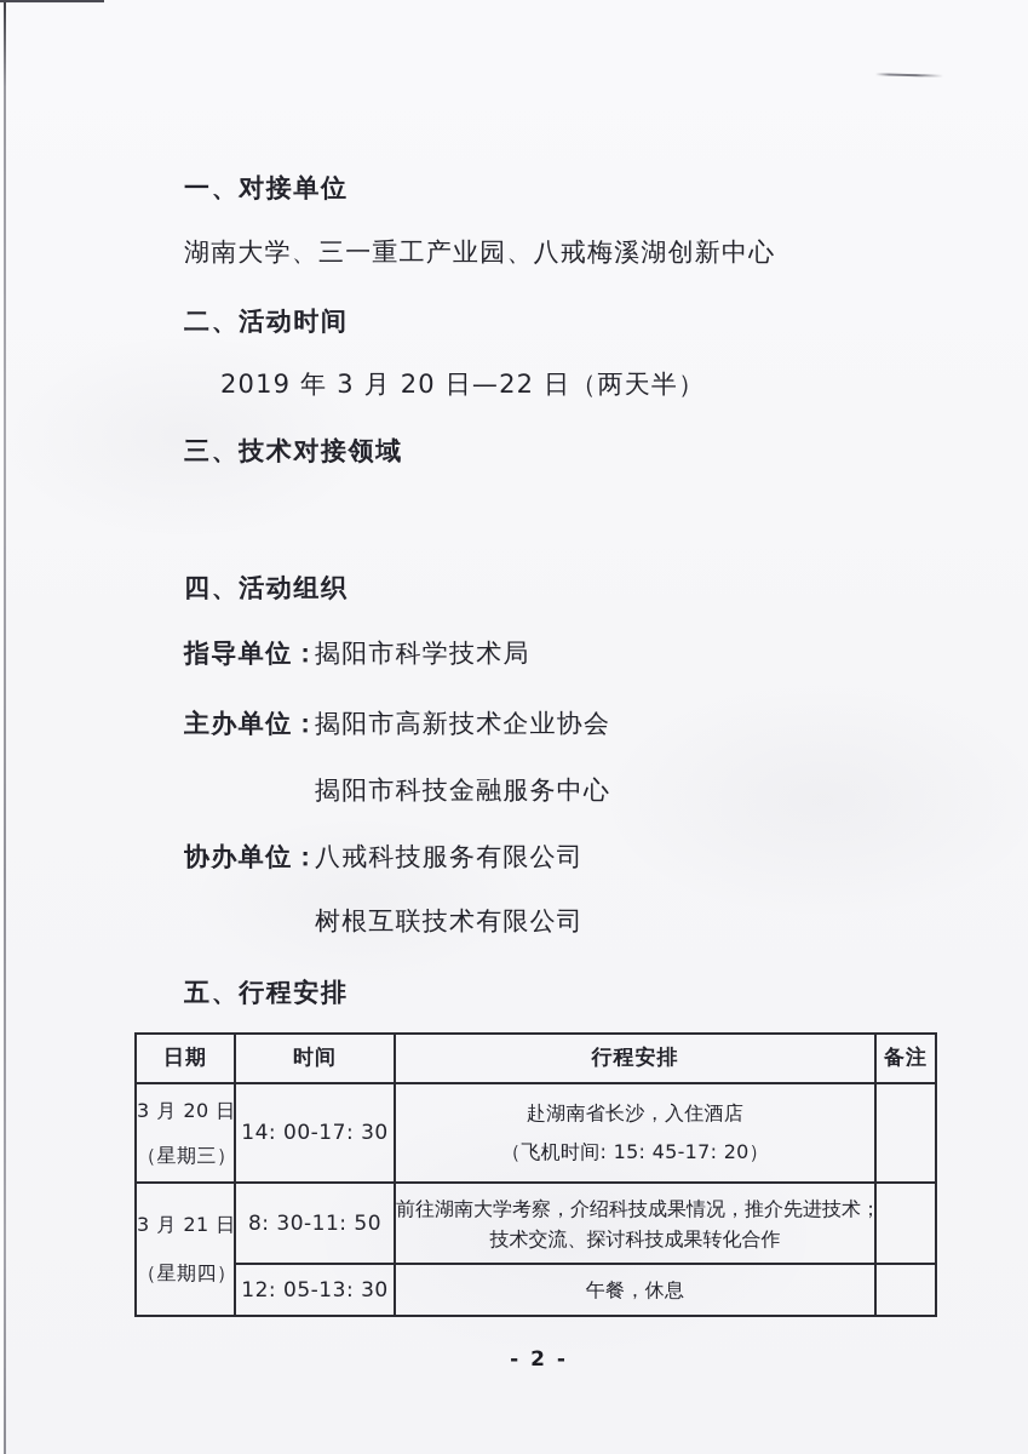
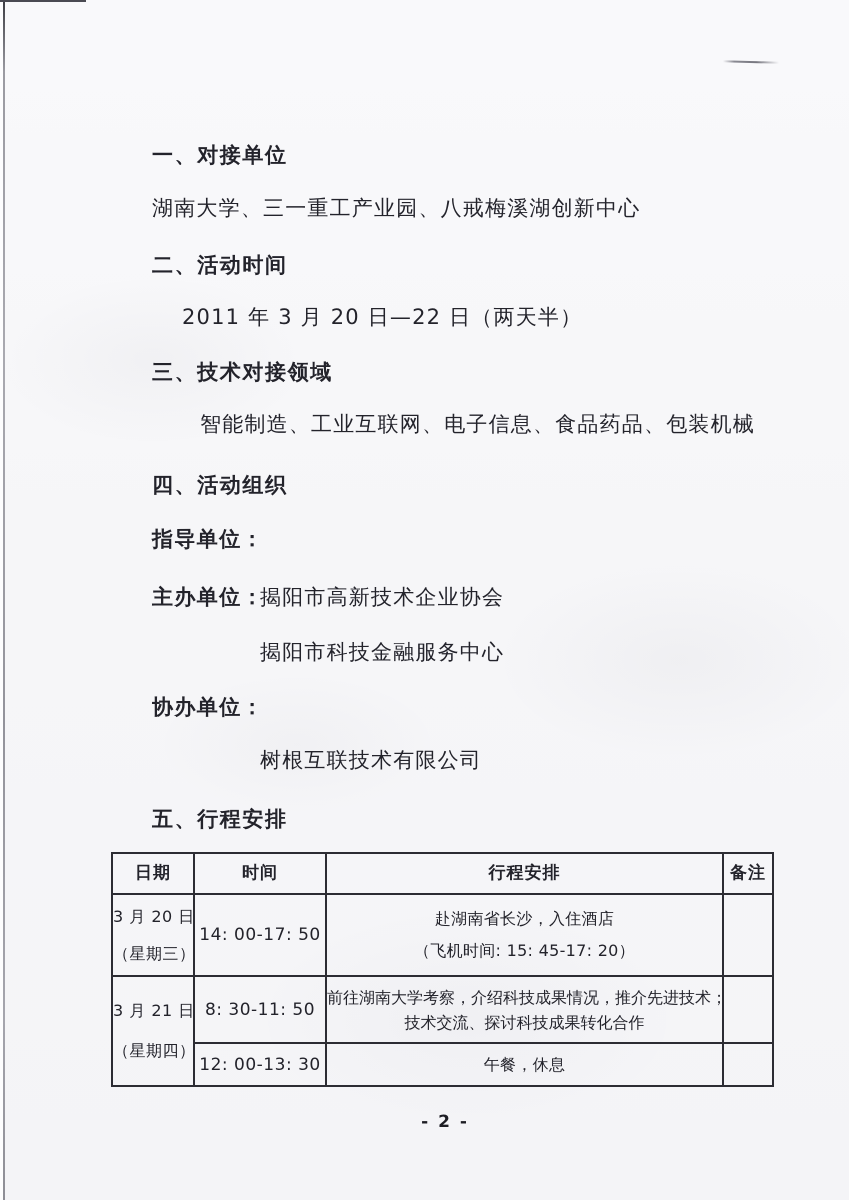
  一、对接单位
  湖南大学、三一重工产业园、八戒梅溪湖创新中心
  二、活动时间
- 2019 年 3 月 20 日—22 日（两天半）
+ 2011 年 3 月 20 日—22 日（两天半）
  三、技术对接领域
+ 智能制造、工业互联网、电子信息、食品药品、包装机械
  四、活动组织
  指导单位：
- 揭阳市科学技术局
  主办单位：
  揭阳市高新技术企业协会
  揭阳市科技金融服务中心
  协办单位：
- 八戒科技服务有限公司
  树根互联技术有限公司
  五、行程安排
  日期	时间	行程安排	备注
- 3 月 20 日 （星期三）	14: 00-17: 30	赴湖南省长沙，入住酒店 （飞机时间: 15: 45-17: 20）
+ 3 月 20 日 （星期三）	14: 00-17: 50	赴湖南省长沙，入住酒店 （飞机时间: 15: 45-17: 20）
  3 月 21 日 （星期四）	8: 30-11: 50	前往湖南大学考察，介绍科技成果情况，推介先进技术； 技术交流、探讨科技成果转化合作
- 12: 05-13: 30	午餐，休息
+ 12: 00-13: 30	午餐，休息
  - 2 -
